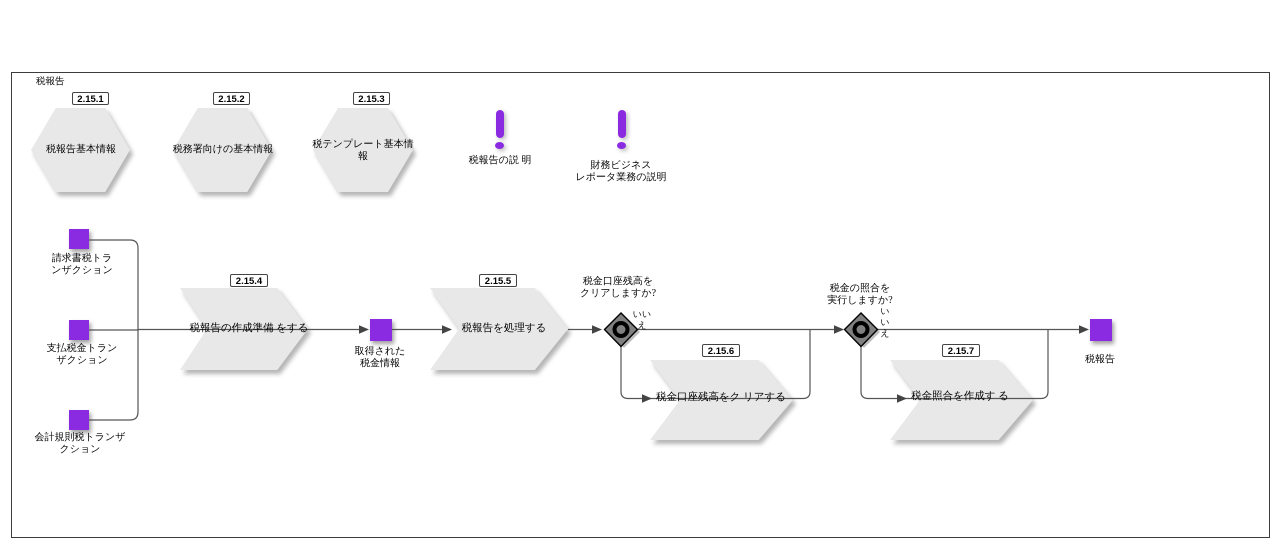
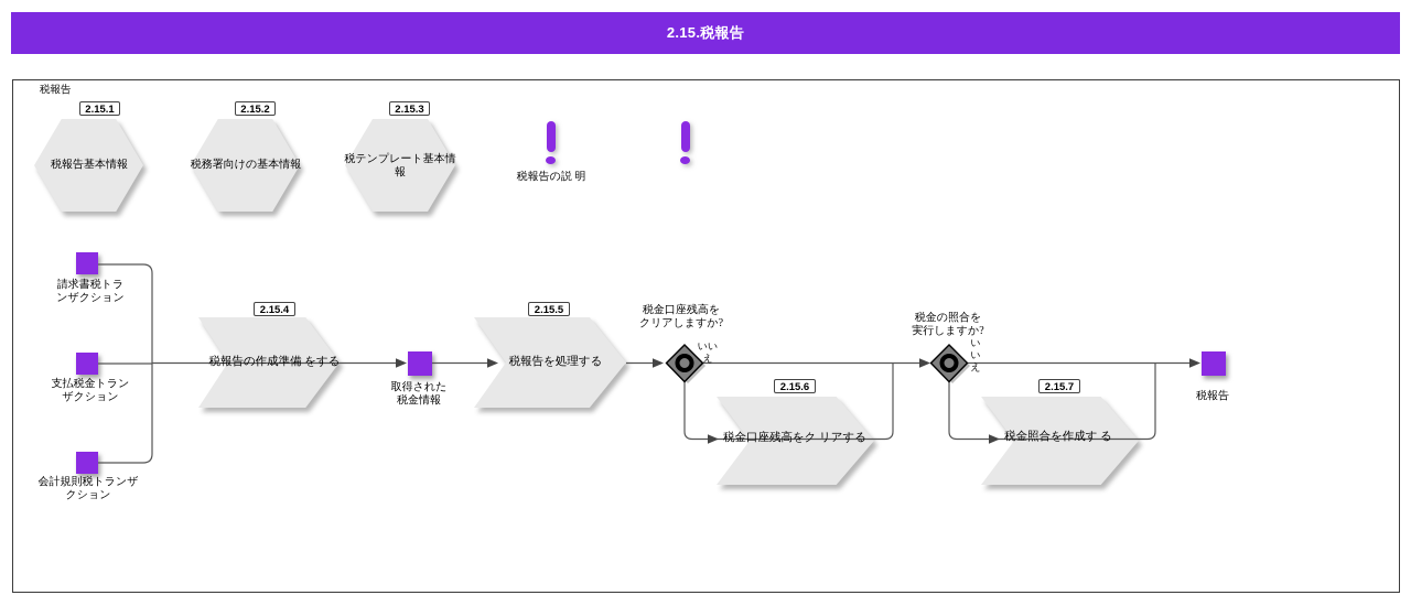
+ 2.15.税報告
  税報告
  2.15.1
  2.15.2
  2.15.3
  税報告基本情報
  税務署向けの基本情報
  税テンプレート基本情
  報
  税報告の説 明
- 財務ビジネス
- レポータ業務の説明
  請求書税トラ
  ンザクション
  支払税金トラン
  ザクション
  会計規則税トランザ
  クション
  2.15.4
  税報告の作成準備 をする
  取得された
  税金情報
  2.15.5
  税報告を処理する
  税金口座残高を
  クリアしますか?
  いい
  え
  2.15.6
  税金口座残高をク リアする
  税金の照合を
  実行しますか?
  い
  い
  え
  2.15.7
  税金照合を作成す る
  税報告
